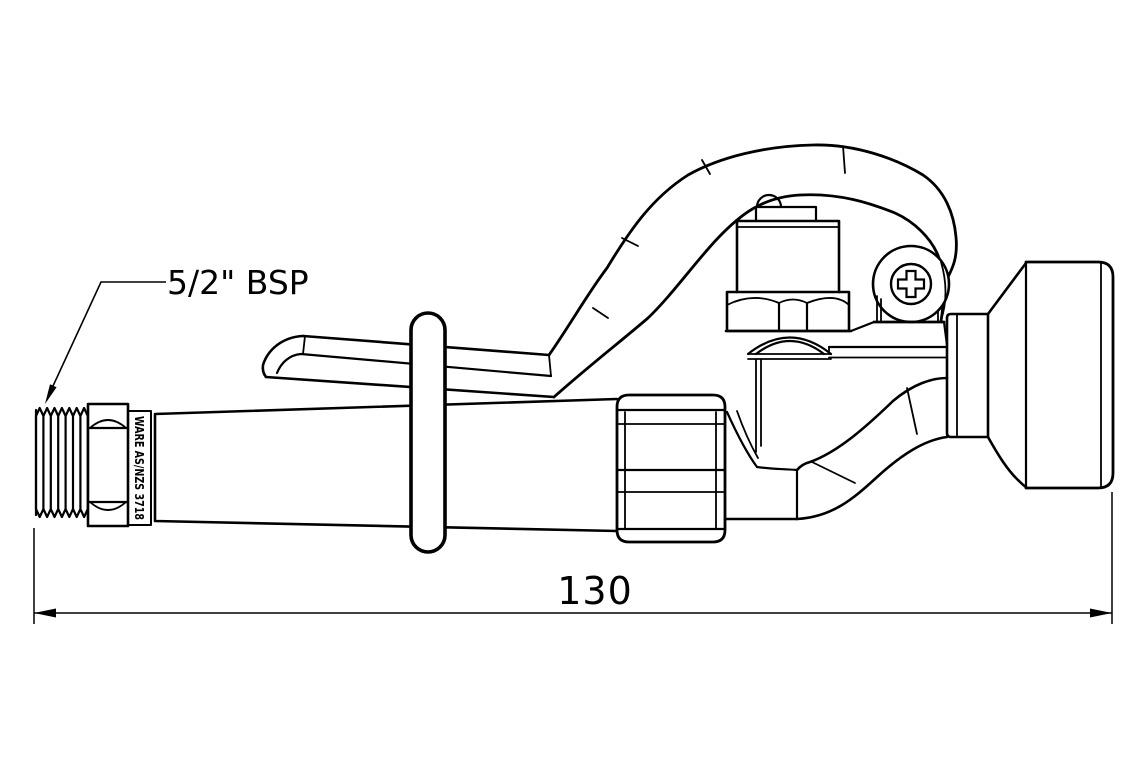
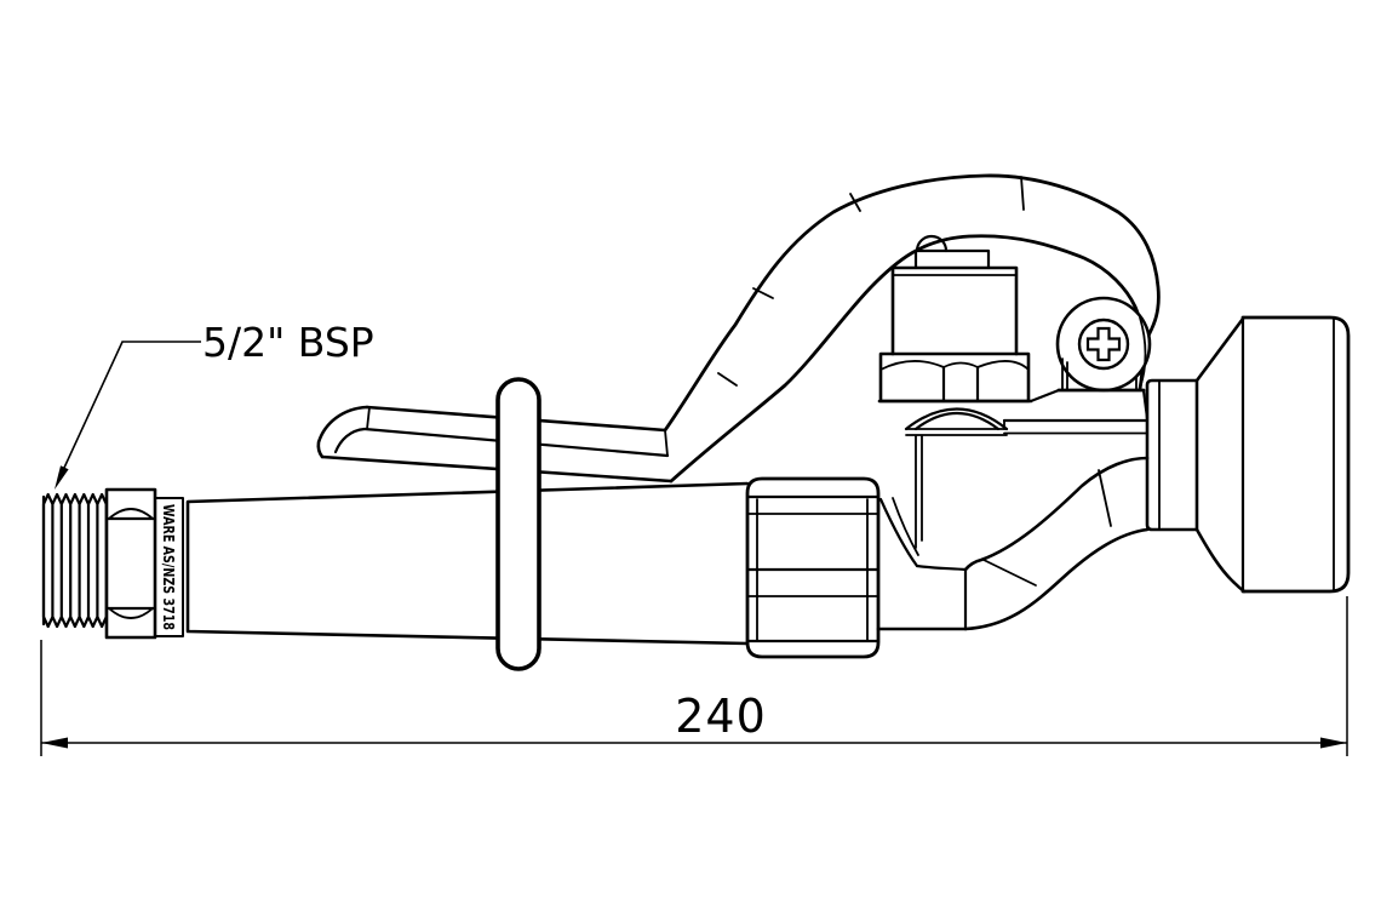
- 130
+ 240
  5/2" BSP
